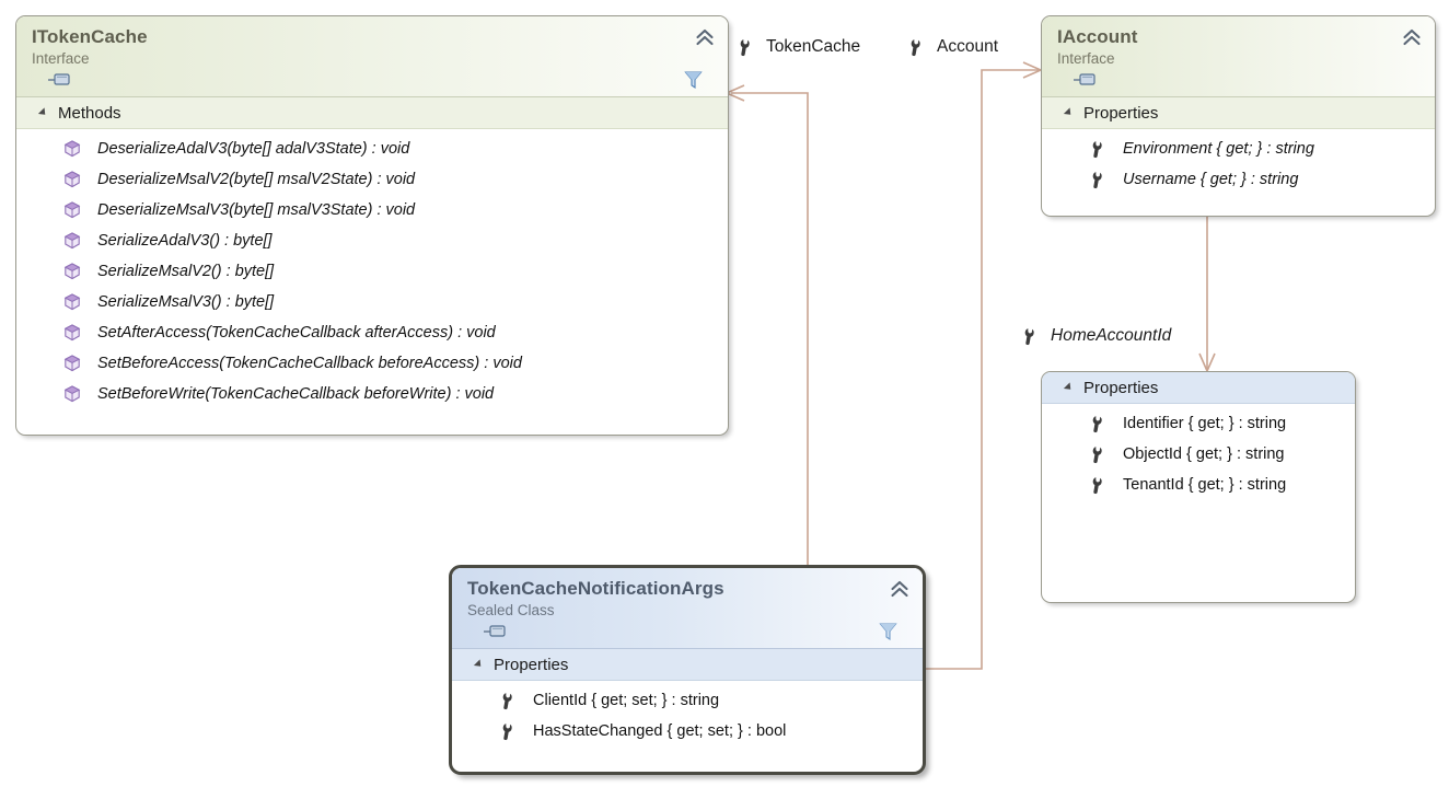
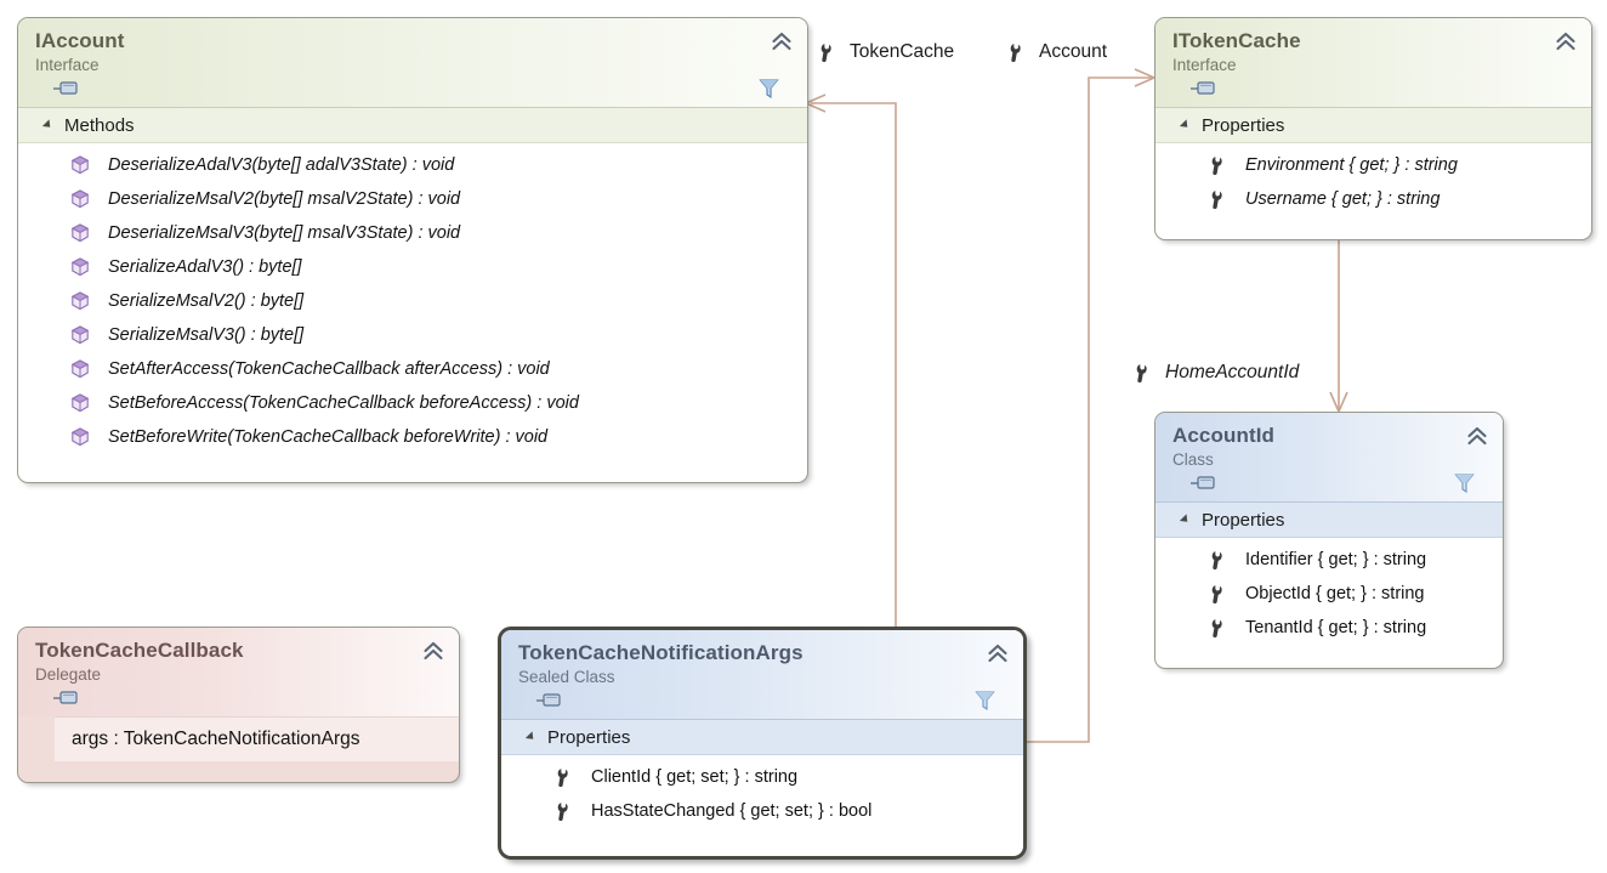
  TokenCache
  Account
  HomeAccountId
- ITokenCache
+ IAccount
  Interface
  Methods
  DeserializeAdalV3(byte[] adalV3State) : void
  DeserializeMsalV2(byte[] msalV2State) : void
  DeserializeMsalV3(byte[] msalV3State) : void
  SerializeAdalV3() : byte[]
  SerializeMsalV2() : byte[]
  SerializeMsalV3() : byte[]
  SetAfterAccess(TokenCacheCallback afterAccess) : void
  SetBeforeAccess(TokenCacheCallback beforeAccess) : void
  SetBeforeWrite(TokenCacheCallback beforeWrite) : void
- IAccount
+ ITokenCache
  Interface
  Properties
  Environment { get; } : string
  Username { get; } : string
+ AccountId
+ Class
  Properties
  Identifier { get; } : string
  ObjectId { get; } : string
  TenantId { get; } : string
+ TokenCacheCallback
+ Delegate
+ args : TokenCacheNotificationArgs
  TokenCacheNotificationArgs
  Sealed Class
  Properties
  ClientId { get; set; } : string
  HasStateChanged { get; set; } : bool
